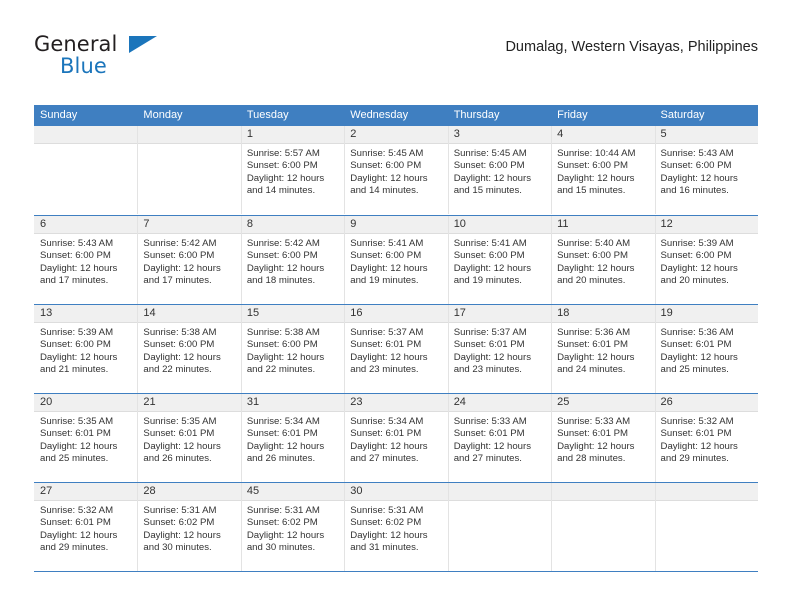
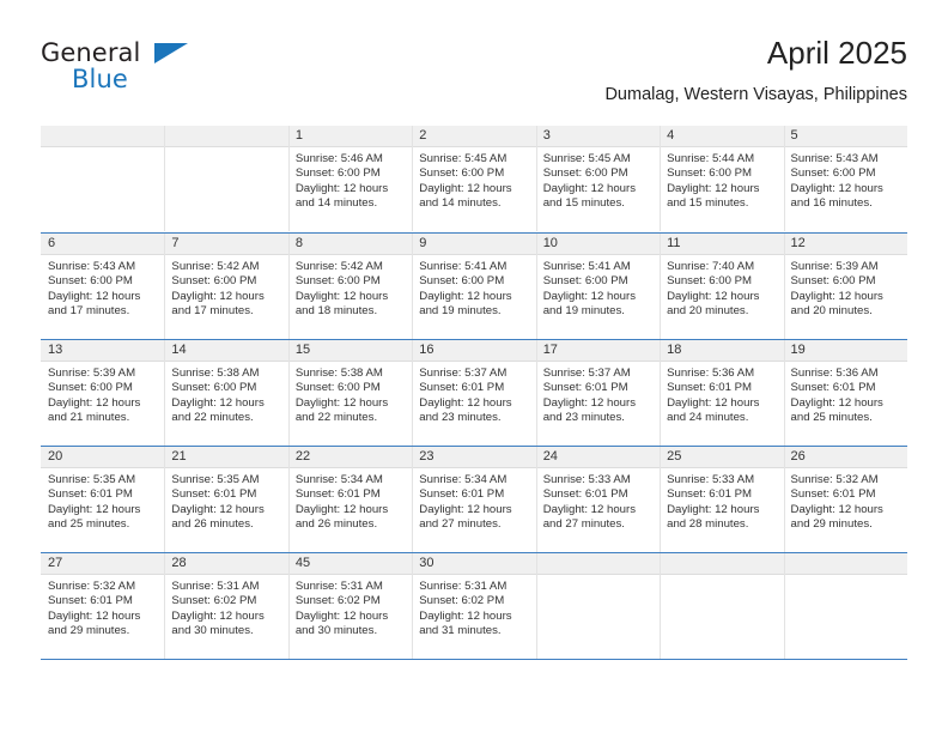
  General
  Blue
+ April 2025
  Dumalag, Western Visayas, Philippines
- Sunday
- Monday
- Tuesday
- Wednesday
- Thursday
- Friday
- Saturday
  1
- Sunrise: 5:57 AM
+ Sunrise: 5:46 AM
  Sunset: 6:00 PM
  Daylight: 12 hours
  and 14 minutes.
  2
  Sunrise: 5:45 AM
  Sunset: 6:00 PM
  Daylight: 12 hours
  and 14 minutes.
  3
  Sunrise: 5:45 AM
  Sunset: 6:00 PM
  Daylight: 12 hours
  and 15 minutes.
  4
- Sunrise: 10:44 AM
+ Sunrise: 5:44 AM
  Sunset: 6:00 PM
  Daylight: 12 hours
  and 15 minutes.
  5
  Sunrise: 5:43 AM
  Sunset: 6:00 PM
  Daylight: 12 hours
  and 16 minutes.
  6
  Sunrise: 5:43 AM
  Sunset: 6:00 PM
  Daylight: 12 hours
  and 17 minutes.
  7
  Sunrise: 5:42 AM
  Sunset: 6:00 PM
  Daylight: 12 hours
  and 17 minutes.
  8
  Sunrise: 5:42 AM
  Sunset: 6:00 PM
  Daylight: 12 hours
  and 18 minutes.
  9
  Sunrise: 5:41 AM
  Sunset: 6:00 PM
  Daylight: 12 hours
  and 19 minutes.
  10
  Sunrise: 5:41 AM
  Sunset: 6:00 PM
  Daylight: 12 hours
  and 19 minutes.
  11
- Sunrise: 5:40 AM
+ Sunrise: 7:40 AM
  Sunset: 6:00 PM
  Daylight: 12 hours
  and 20 minutes.
  12
  Sunrise: 5:39 AM
  Sunset: 6:00 PM
  Daylight: 12 hours
  and 20 minutes.
  13
  Sunrise: 5:39 AM
  Sunset: 6:00 PM
  Daylight: 12 hours
  and 21 minutes.
  14
  Sunrise: 5:38 AM
  Sunset: 6:00 PM
  Daylight: 12 hours
  and 22 minutes.
  15
  Sunrise: 5:38 AM
  Sunset: 6:00 PM
  Daylight: 12 hours
  and 22 minutes.
  16
  Sunrise: 5:37 AM
  Sunset: 6:01 PM
  Daylight: 12 hours
  and 23 minutes.
  17
  Sunrise: 5:37 AM
  Sunset: 6:01 PM
  Daylight: 12 hours
  and 23 minutes.
  18
  Sunrise: 5:36 AM
  Sunset: 6:01 PM
  Daylight: 12 hours
  and 24 minutes.
  19
  Sunrise: 5:36 AM
  Sunset: 6:01 PM
  Daylight: 12 hours
  and 25 minutes.
  20
  Sunrise: 5:35 AM
  Sunset: 6:01 PM
  Daylight: 12 hours
  and 25 minutes.
  21
  Sunrise: 5:35 AM
  Sunset: 6:01 PM
  Daylight: 12 hours
  and 26 minutes.
- 31
+ 22
  Sunrise: 5:34 AM
  Sunset: 6:01 PM
  Daylight: 12 hours
  and 26 minutes.
  23
  Sunrise: 5:34 AM
  Sunset: 6:01 PM
  Daylight: 12 hours
  and 27 minutes.
  24
  Sunrise: 5:33 AM
  Sunset: 6:01 PM
  Daylight: 12 hours
  and 27 minutes.
  25
  Sunrise: 5:33 AM
  Sunset: 6:01 PM
  Daylight: 12 hours
  and 28 minutes.
  26
  Sunrise: 5:32 AM
  Sunset: 6:01 PM
  Daylight: 12 hours
  and 29 minutes.
  27
  Sunrise: 5:32 AM
  Sunset: 6:01 PM
  Daylight: 12 hours
  and 29 minutes.
  28
  Sunrise: 5:31 AM
  Sunset: 6:02 PM
  Daylight: 12 hours
  and 30 minutes.
  45
  Sunrise: 5:31 AM
  Sunset: 6:02 PM
  Daylight: 12 hours
  and 30 minutes.
  30
  Sunrise: 5:31 AM
  Sunset: 6:02 PM
  Daylight: 12 hours
  and 31 minutes.
